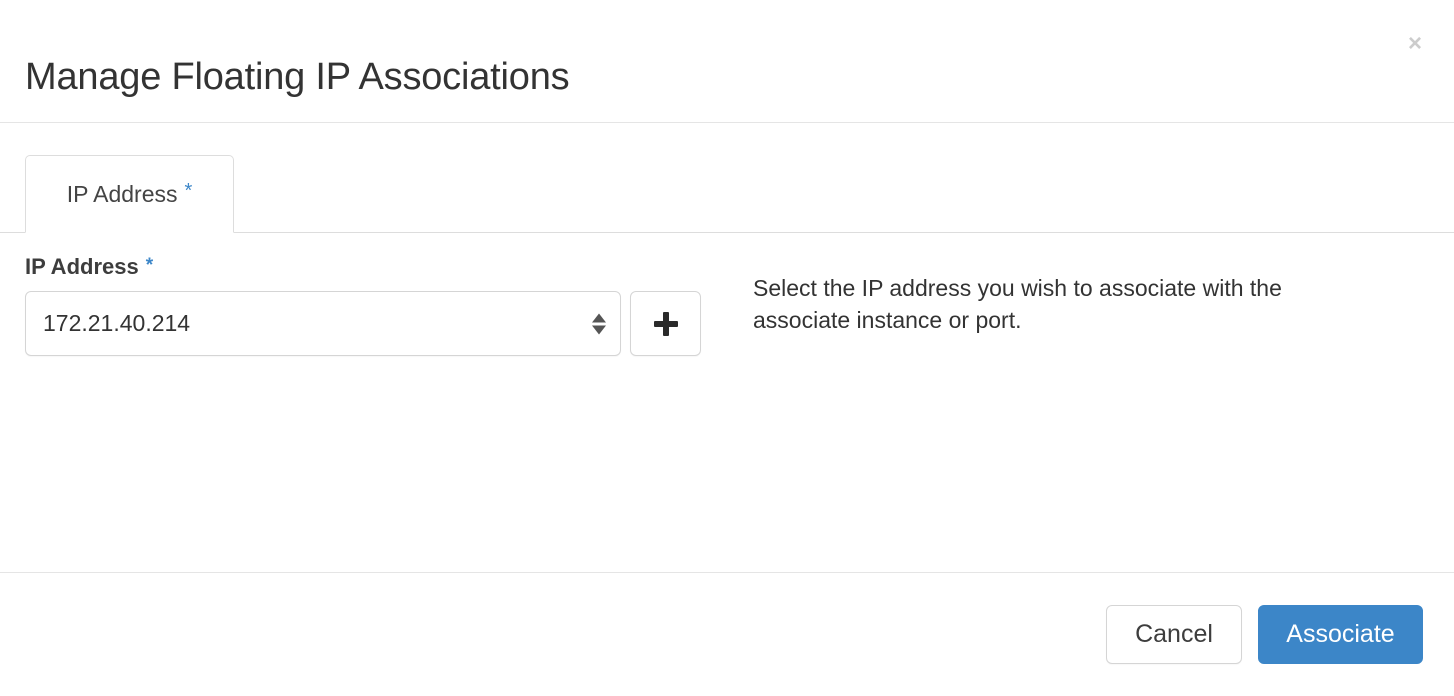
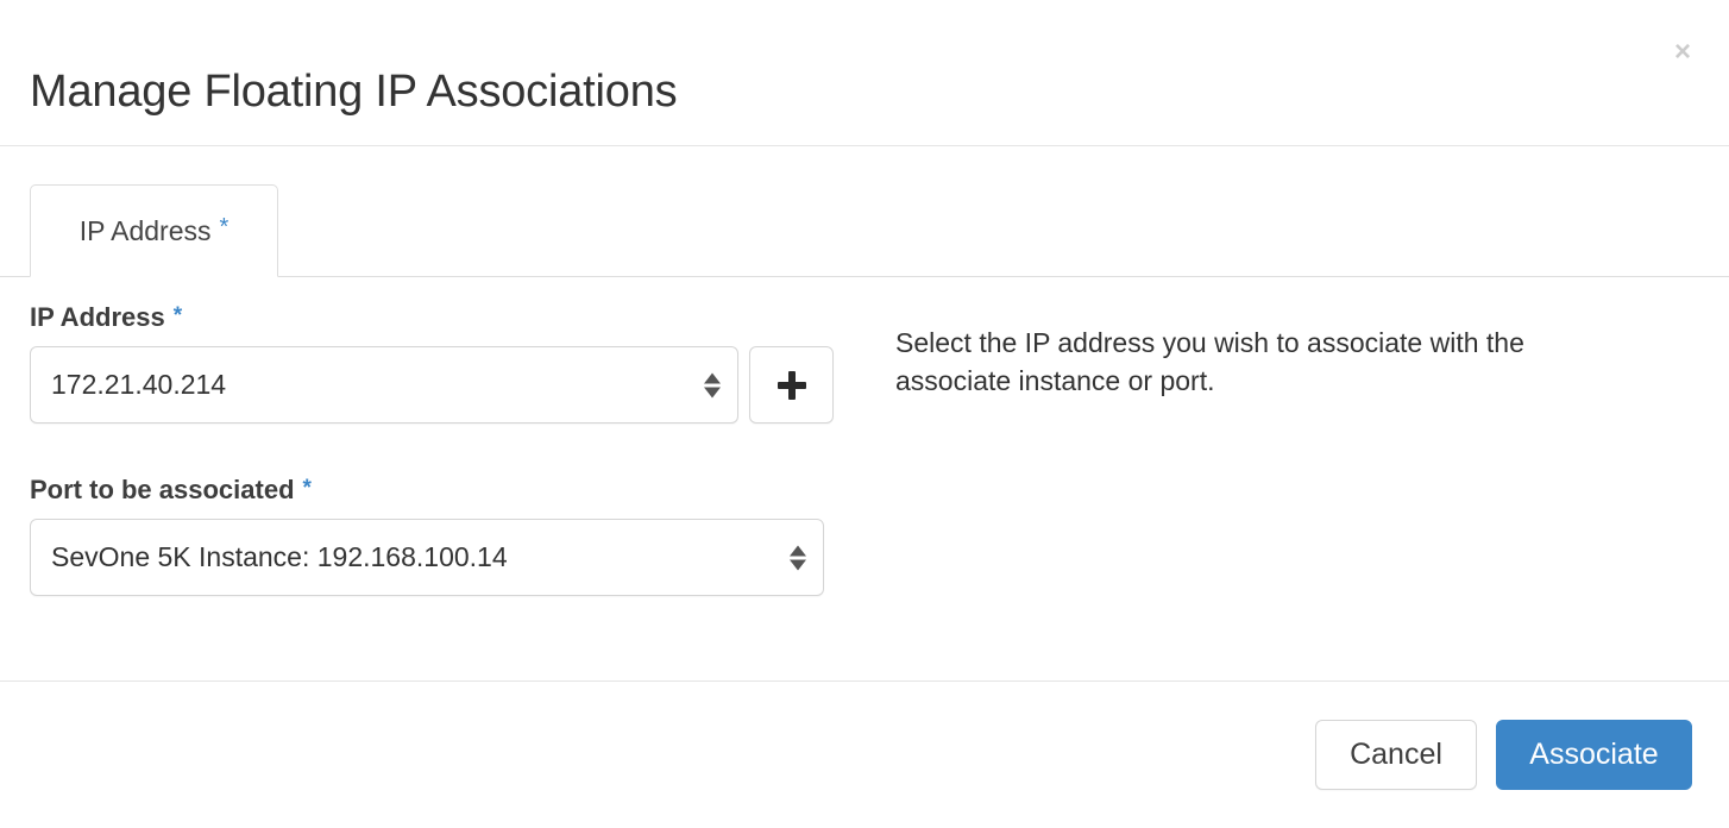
  Manage Floating IP Associations
  ×
  IP Address
  *
  IP Address *
  172.21.40.214
+ Port to be associated *
+ SevOne 5K Instance: 192.168.100.14
  Select the IP address you wish to associate with the associate instance or port.
  Cancel
  Associate
